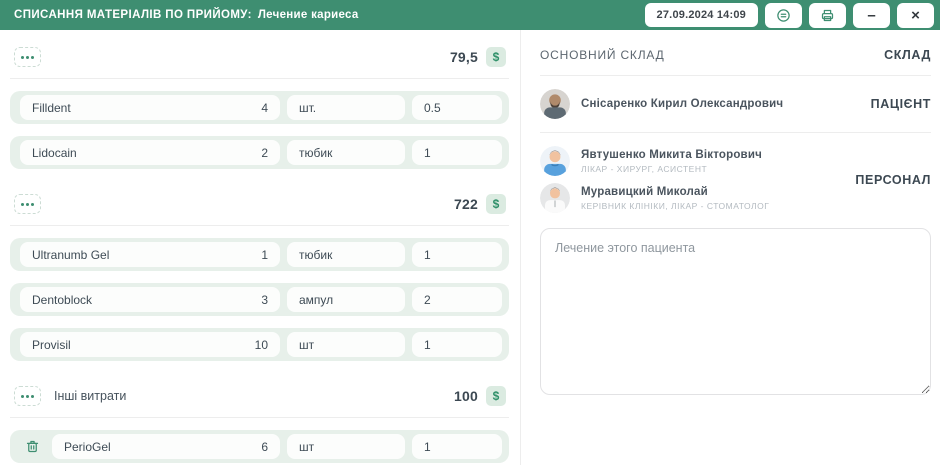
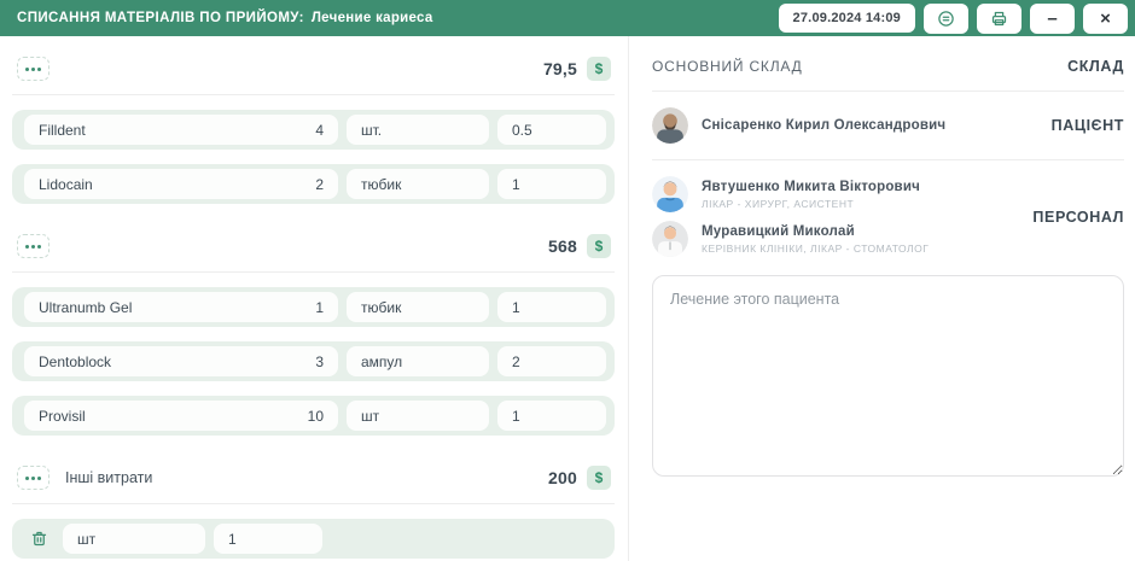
  СПИСАННЯ МАТЕРІАЛІВ ПО ПРИЙОМУ:
  Лечение кариеса
  27.09.2024 14:09
  –
  ×
  79,5
  $
  Filldent
  4
  шт.
  0.5
  Lidocain
  2
  тюбик
  1
- 722
+ 568
  $
  Ultranumb Gel
  1
  тюбик
  1
  Dentoblock
  3
  ампул
  2
  Provisil
  10
  шт
  1
  Інші витрати
- 100
+ 200
  $
- PerioGel
- 6
  шт
  1
  ОСНОВНИЙ СКЛАД
  СКЛАД
  Снісаренко Кирил Олександрович
  ПАЦІЄНТ
  Явтушенко Микита Вікторович
  ЛІКАР - ХИРУРГ, АСИСТЕНТ
  Муравицкий Миколай
  КЕРІВНИК КЛІНІКИ, ЛІКАР - СТОМАТОЛОГ
  ПЕРСОНАЛ
  Лечение этого пациента
